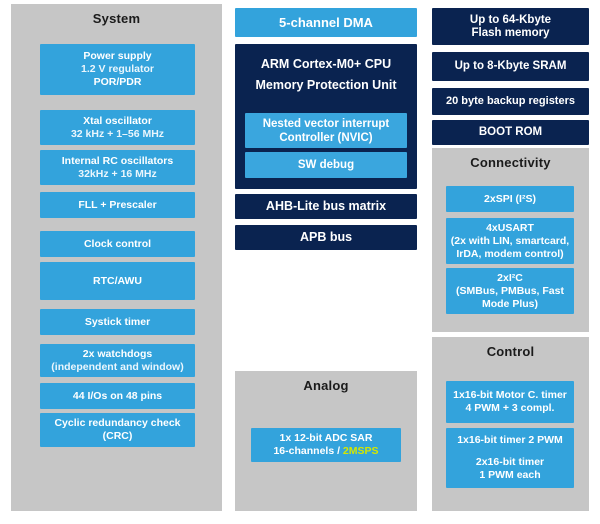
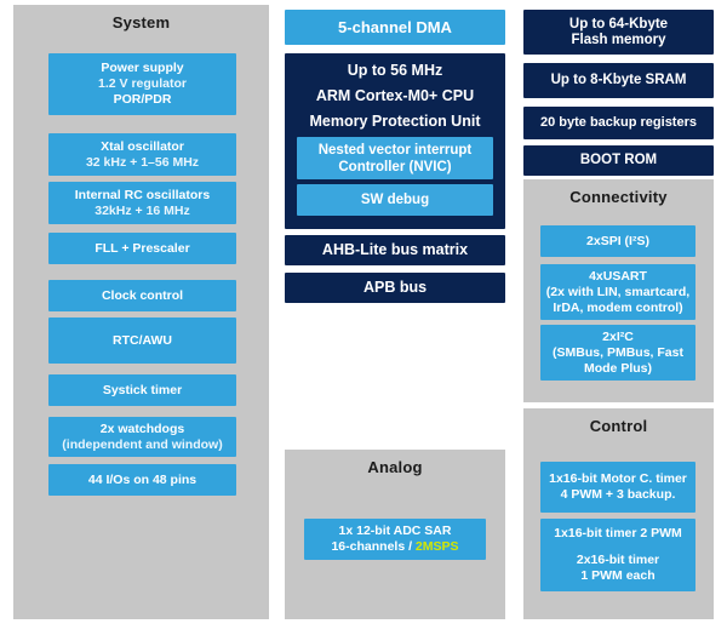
  System
  Power supply
  1.2 V regulator
  POR/PDR
  Xtal oscillator
  32 kHz + 1–56 MHz
  Internal RC oscillators
  32kHz + 16 MHz
  FLL + Prescaler
  Clock control
  RTC/AWU
  Systick timer
  2x watchdogs
  (independent and window)
  44 I/Os on 48 pins
- Cyclic redundancy check
- (CRC)
  5-channel DMA
+ Up to 56 MHz
  ARM Cortex-M0+ CPU
  Memory Protection Unit
  Nested vector interrupt
  Controller (NVIC)
  SW debug
  AHB-Lite bus matrix
  APB bus
  Analog
  1x 12-bit ADC SAR
  16-channels / 2MSPS
  Up to 64-Kbyte
  Flash memory
  Up to 8-Kbyte SRAM
  20 byte backup registers
  BOOT ROM
  Connectivity
  2xSPI (I²S)
  4xUSART
  (2x with LIN, smartcard,
  IrDA, modem control)
  2xI²C
  (SMBus, PMBus, Fast
  Mode Plus)
  Control
  1x16-bit Motor C. timer
- 4 PWM + 3 compl.
+ 4 PWM + 3 backup.
  1x16-bit timer 2 PWM
  2x16-bit timer
  1 PWM each
